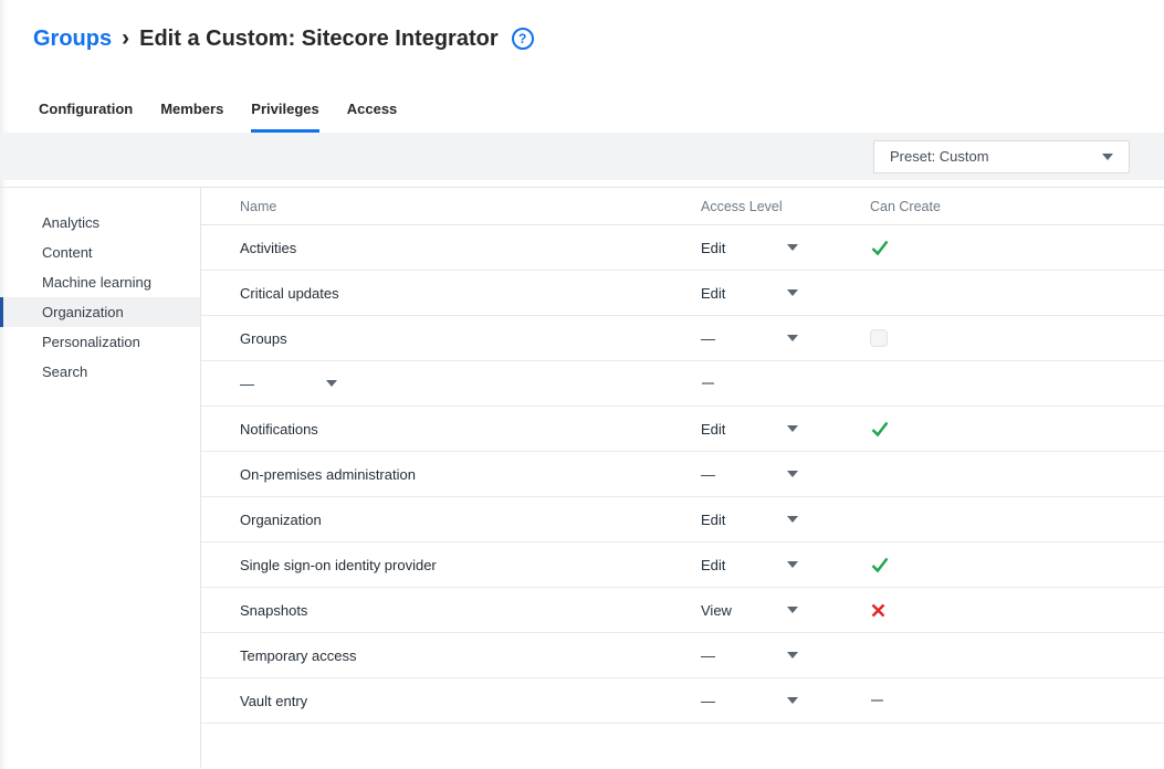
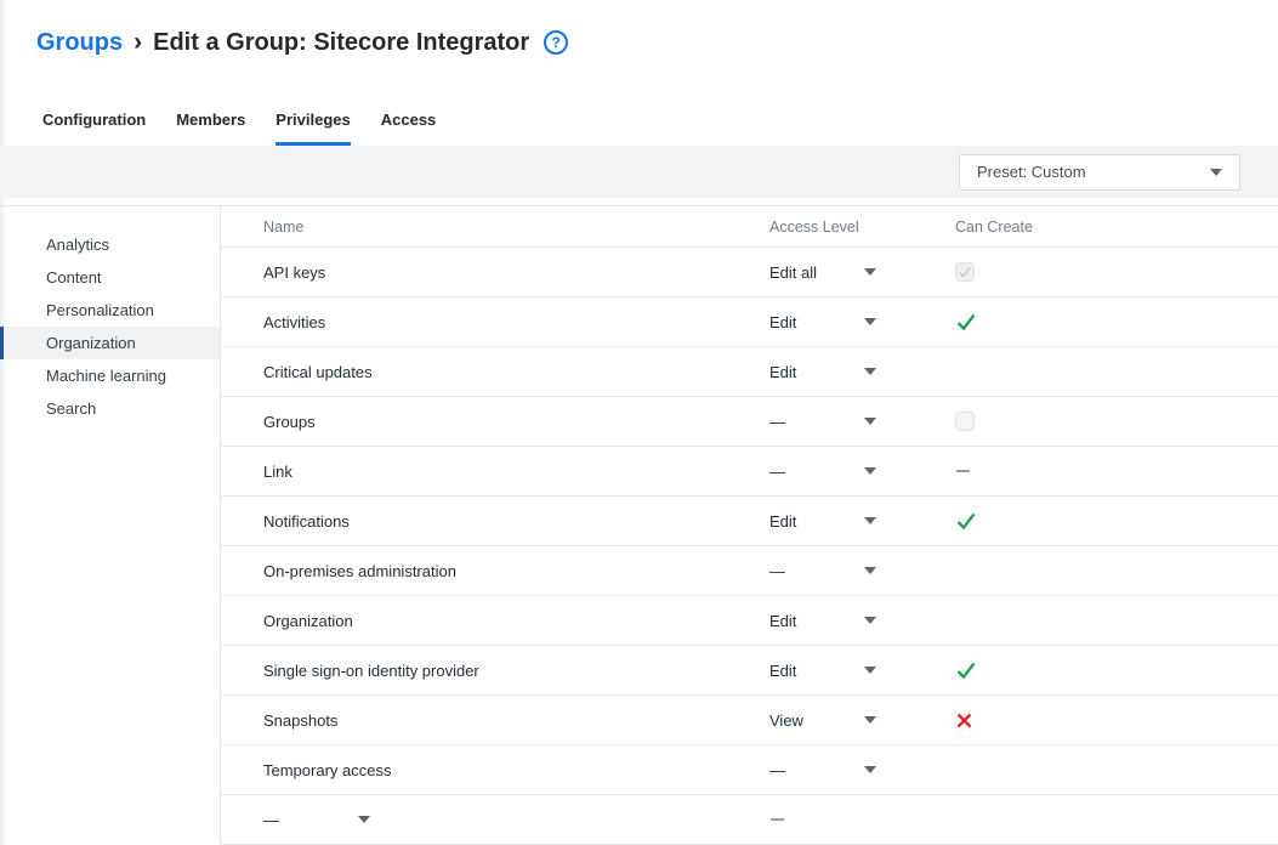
  Groups
  ›
- Edit a Custom: Sitecore Integrator
+ Edit a Group: Sitecore Integrator
  ?
  Configuration
  Members
  Privileges
  Access
  Preset: Custom
  Analytics
  Content
- Machine learning
+ Personalization
  Organization
- Personalization
+ Machine learning
  Search
  Name
  Access Level
  Can Create
+ API keys
+ Edit all
  Activities
  Edit
  Critical updates
  Edit
  Groups
  —
+ Link
  —
  Notifications
  Edit
  On-premises administration
  —
  Organization
  Edit
  Single sign-on identity provider
  Edit
  Snapshots
  View
  Temporary access
  —
- Vault entry
  —
